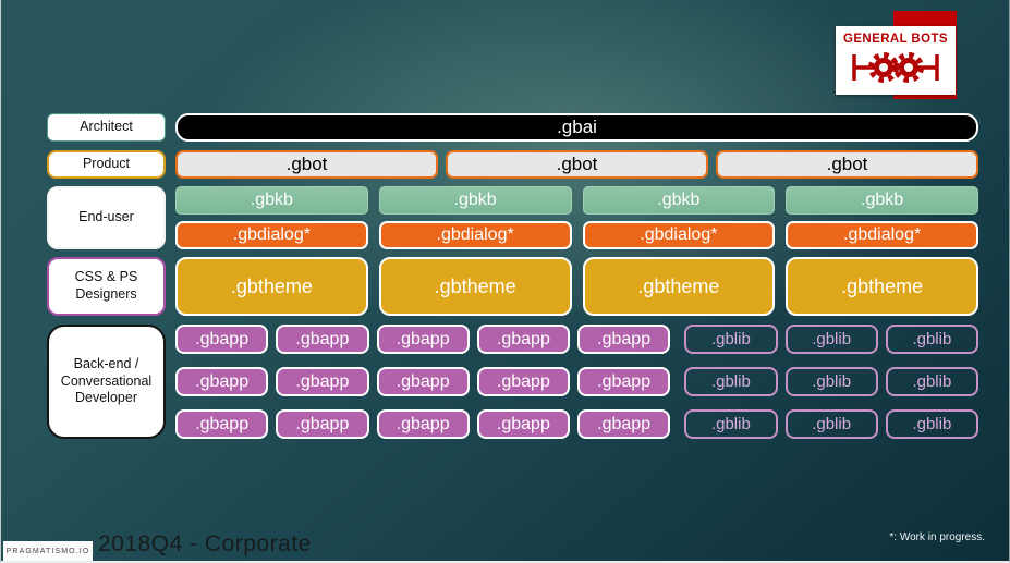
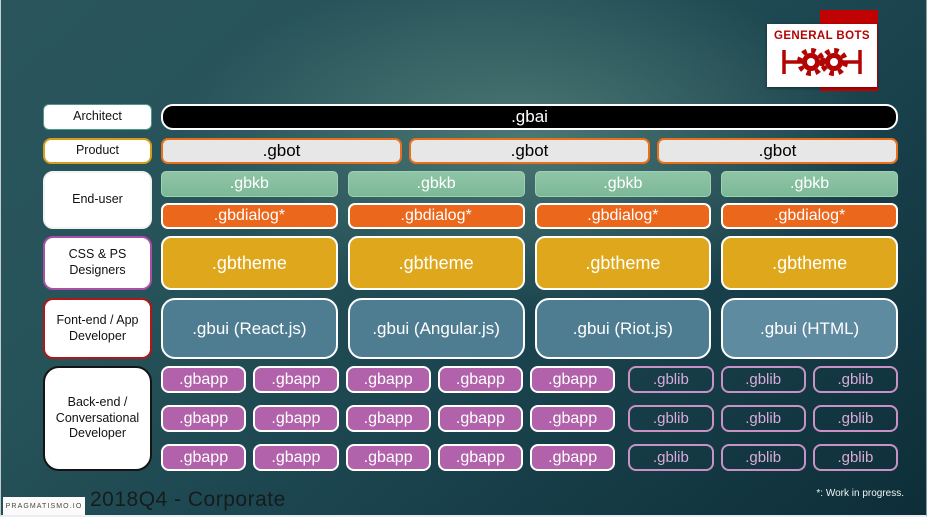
  GENERAL BOTS
  Architect
  .gbai
  Product
  .gbot
  .gbot
  .gbot
  End-user
  .gbkb
  .gbkb
  .gbkb
  .gbkb
  .gbdialog*
  .gbdialog*
  .gbdialog*
  .gbdialog*
  CSS & PS Designers
  .gbtheme
  .gbtheme
  .gbtheme
  .gbtheme
+ Font-end / App Developer
+ .gbui (React.js)
+ .gbui (Angular.js)
+ .gbui (Riot.js)
+ .gbui (HTML)
  Back-end / Conversational Developer
  .gbapp
  .gbapp
  .gbapp
  .gbapp
  .gbapp
  .gblib
  .gblib
  .gblib
  .gbapp
  .gbapp
  .gbapp
  .gbapp
  .gbapp
  .gblib
  .gblib
  .gblib
  .gbapp
  .gbapp
  .gbapp
  .gbapp
  .gbapp
  .gblib
  .gblib
  .gblib
  2018Q4 - Corporate
  *: Work in progress.
